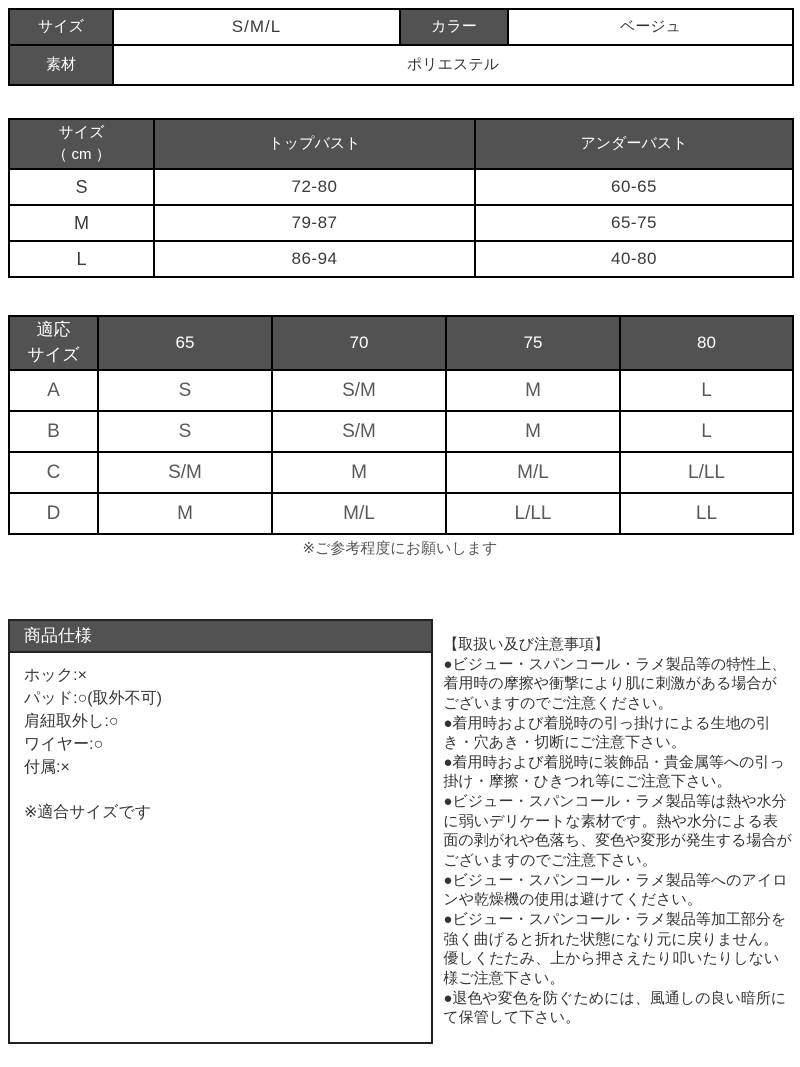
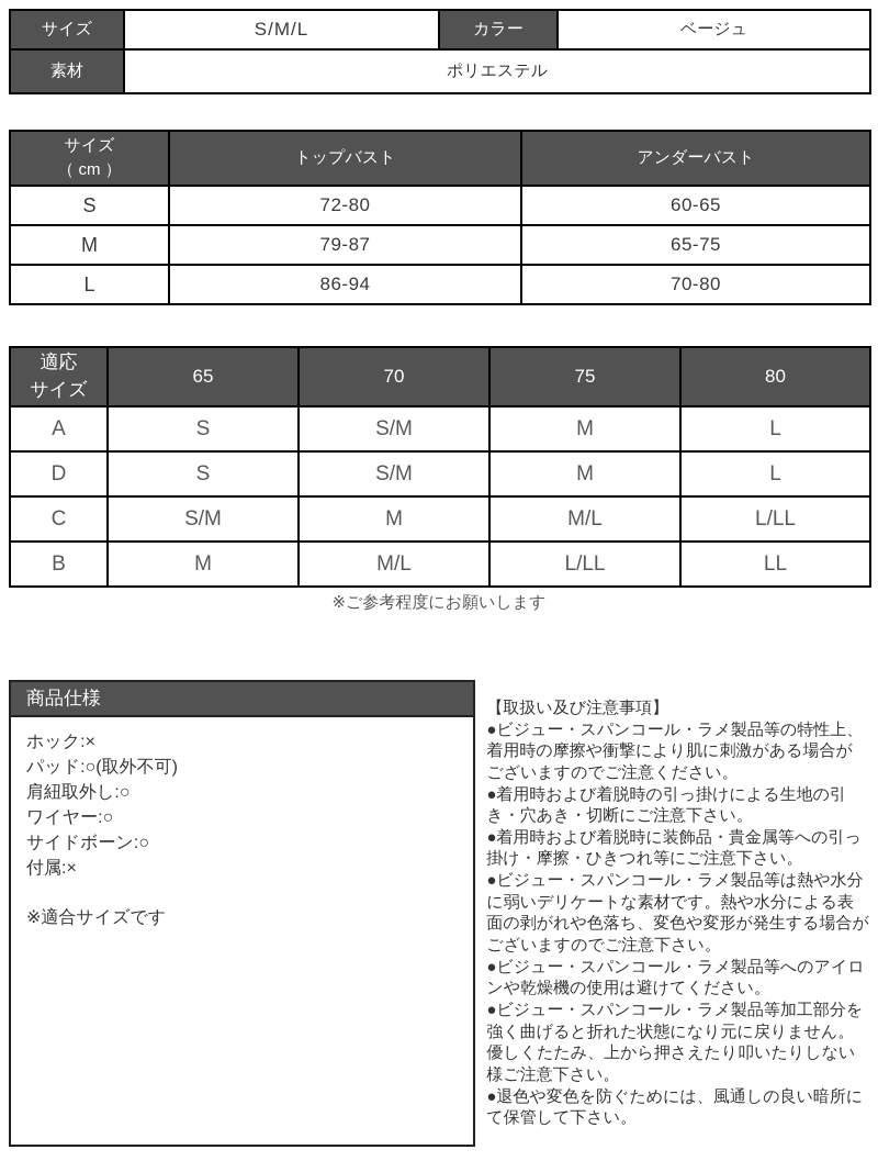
  サイズ	S/M/L	カラー	ベージュ
  素材	ポリエステル
  サイズ （ cm ）	トップバスト	アンダーバスト
  S	72-80	60-65
  M	79-87	65-75
- L	86-94	40-80
+ L	86-94	70-80
  適応 サイズ	65	70	75	80
  A	S	S/M	M	L
- B	S	S/M	M	L
+ D	S	S/M	M	L
  C	S/M	M	M/L	L/LL
- D	M	M/L	L/LL	LL
+ B	M	M/L	L/LL	LL
  ※ご参考程度にお願いします
  商品仕様
  ホック:×
  パッド:○(取外不可)
  肩紐取外し:○
  ワイヤー:○
+ サイドボーン:○
  付属:×
  ※適合サイズです
  【取扱い及び注意事項】
  ●ビジュー・スパンコール・ラメ製品等の特性上、着用時の摩擦や衝撃により肌に刺激がある場合がございますのでご注意ください。
  ●着用時および着脱時の引っ掛けによる生地の引き・穴あき・切断にご注意下さい。
  ●着用時および着脱時に装飾品・貴金属等への引っ掛け・摩擦・ひきつれ等にご注意下さい。
  ●ビジュー・スパンコール・ラメ製品等は熱や水分に弱いデリケートな素材です。熱や水分による表面の剥がれや色落ち、変色や変形が発生する場合がございますのでご注意下さい。
  ●ビジュー・スパンコール・ラメ製品等へのアイロンや乾燥機の使用は避けてください。
  ●ビジュー・スパンコール・ラメ製品等加工部分を強く曲げると折れた状態になり元に戻りません。優しくたたみ、上から押さえたり叩いたりしない様ご注意下さい。
  ●退色や変色を防ぐためには、風通しの良い暗所にて保管して下さい。
